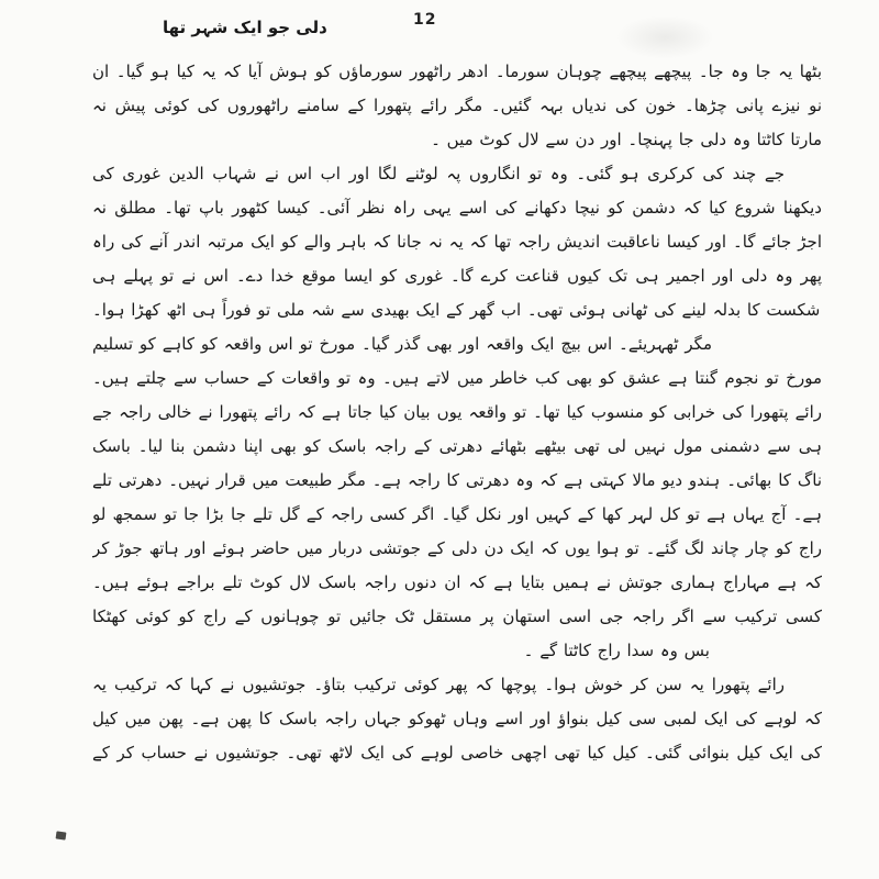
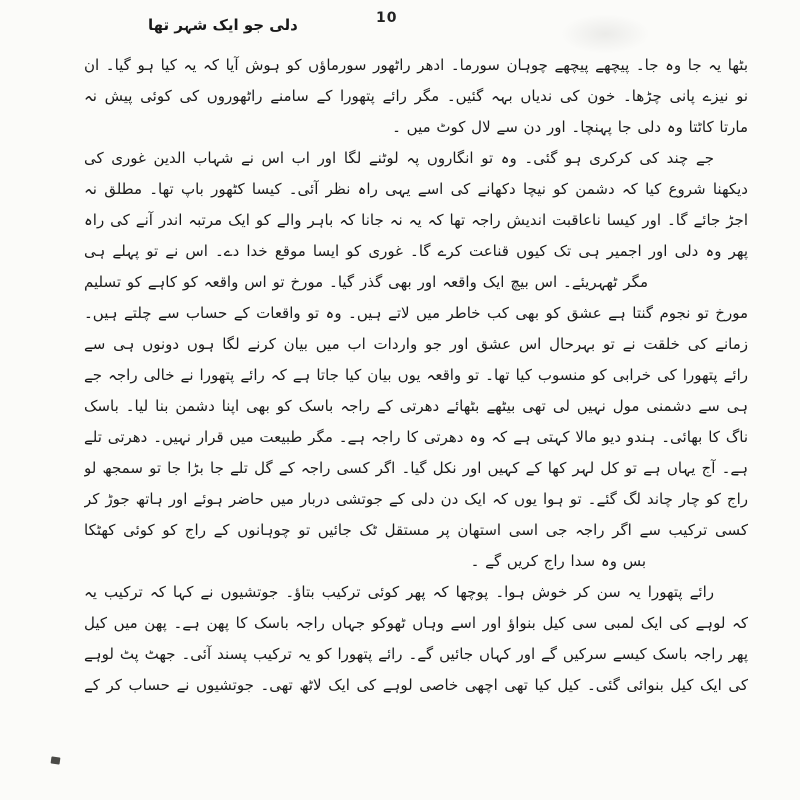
  دلی جو ایک شہر تھا
- 12
+ 10
  بٹھا یہ جا وہ جا۔ پیچھے پیچھے چوہان سورما۔ ادھر راٹھور سورماؤں کو ہوش آیا کہ یہ کیا ہو گیا۔ ان
  نو نیزے پانی چڑھا۔ خون کی ندیاں بہہ گئیں۔ مگر رائے پتھورا کے سامنے راٹھوروں کی کوئی پیش نہ
  مارتا کاٹتا وہ دلی جا پہنچا۔ اور دن سے لال کوٹ میں ۔
  جے چند کی کرکری ہو گئی۔ وہ تو انگاروں پہ لوٹنے لگا اور اب اس نے شہاب الدین غوری کی
  دیکھنا شروع کیا کہ دشمن کو نیچا دکھانے کی اسے یہی راہ نظر آئی۔ کیسا کٹھور باپ تھا۔ مطلق نہ
  اجڑ جائے گا۔ اور کیسا ناعاقبت اندیش راجہ تھا کہ یہ نہ جانا کہ باہر والے کو ایک مرتبہ اندر آنے کی راہ
  پھر وہ دلی اور اجمیر ہی تک کیوں قناعت کرے گا۔ غوری کو ایسا موقع خدا دے۔ اس نے تو پہلے ہی
- شکست کا بدلہ لینے کی ٹھانی ہوئی تھی۔ اب گھر کے ایک بھیدی سے شہ ملی تو فوراً ہی اٹھ کھڑا ہوا۔
  مگر ٹھہریئے۔ اس بیچ ایک واقعہ اور بھی گذر گیا۔ مورخ تو اس واقعہ کو کاہے کو تسلیم
  مورخ تو نجوم گنتا ہے عشق کو بھی کب خاطر میں لاتے ہیں۔ وہ تو واقعات کے حساب سے چلتے ہیں۔
+ زمانے کی خلقت نے تو بہرحال اس عشق اور جو واردات اب میں بیان کرنے لگا ہوں دونوں ہی سے
  رائے پتھورا کی خرابی کو منسوب کیا تھا۔ تو واقعہ یوں بیان کیا جاتا ہے کہ رائے پتھورا نے خالی راجہ جے
  ہی سے دشمنی مول نہیں لی تھی بیٹھے بٹھائے دھرتی کے راجہ باسک کو بھی اپنا دشمن بنا لیا۔ باسک
  ناگ کا بھائی۔ ہندو دیو مالا کہتی ہے کہ وہ دھرتی کا راجہ ہے۔ مگر طبیعت میں قرار نہیں۔ دھرتی تلے
  ہے۔ آج یہاں ہے تو کل لہر کھا کے کہیں اور نکل گیا۔ اگر کسی راجہ کے گل تلے جا بڑا جا تو سمجھ لو
  راج کو چار چاند لگ گئے۔ تو ہوا یوں کہ ایک دن دلی کے جوتشی دربار میں حاضر ہوئے اور ہاتھ جوڑ کر
- کہ ہے مہاراج ہماری جوتش نے ہمیں بتایا ہے کہ ان دنوں راجہ باسک لال کوٹ تلے براجے ہوئے ہیں۔
  کسی ترکیب سے اگر راجہ جی اسی استھان پر مستقل ٹک جائیں تو چوہانوں کے راج کو کوئی کھٹکا
- بس وہ سدا راج کاٹتا گے ۔
+ بس وہ سدا راج کریں گے ۔
  رائے پتھورا یہ سن کر خوش ہوا۔ پوچھا کہ پھر کوئی ترکیب بتاؤ۔ جوتشیوں نے کہا کہ ترکیب یہ
  کہ لوہے کی ایک لمبی سی کیل بنواؤ اور اسے وہاں ٹھوکو جہاں راجہ باسک کا پھن ہے۔ پھن میں کیل
+ پھر راجہ باسک کیسے سرکیں گے اور کہاں جائیں گے۔ رائے پتھورا کو یہ ترکیب پسند آئی۔ جھٹ پٹ لوہے
  کی ایک کیل بنوائی گئی۔ کیل کیا تھی اچھی خاصی لوہے کی ایک لاٹھ تھی۔ جوتشیوں نے حساب کر کے
